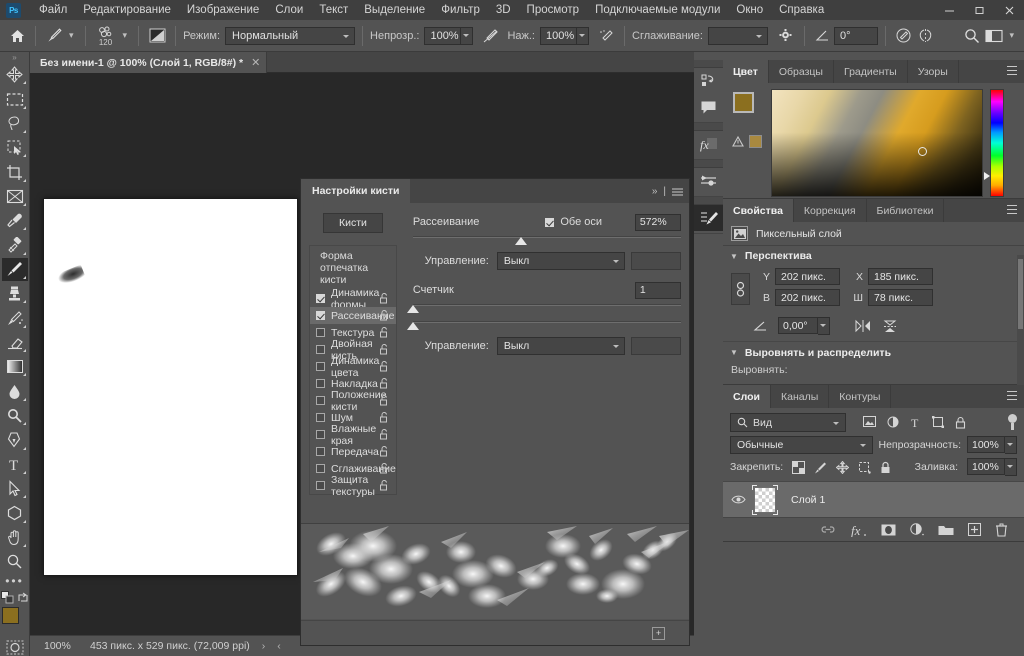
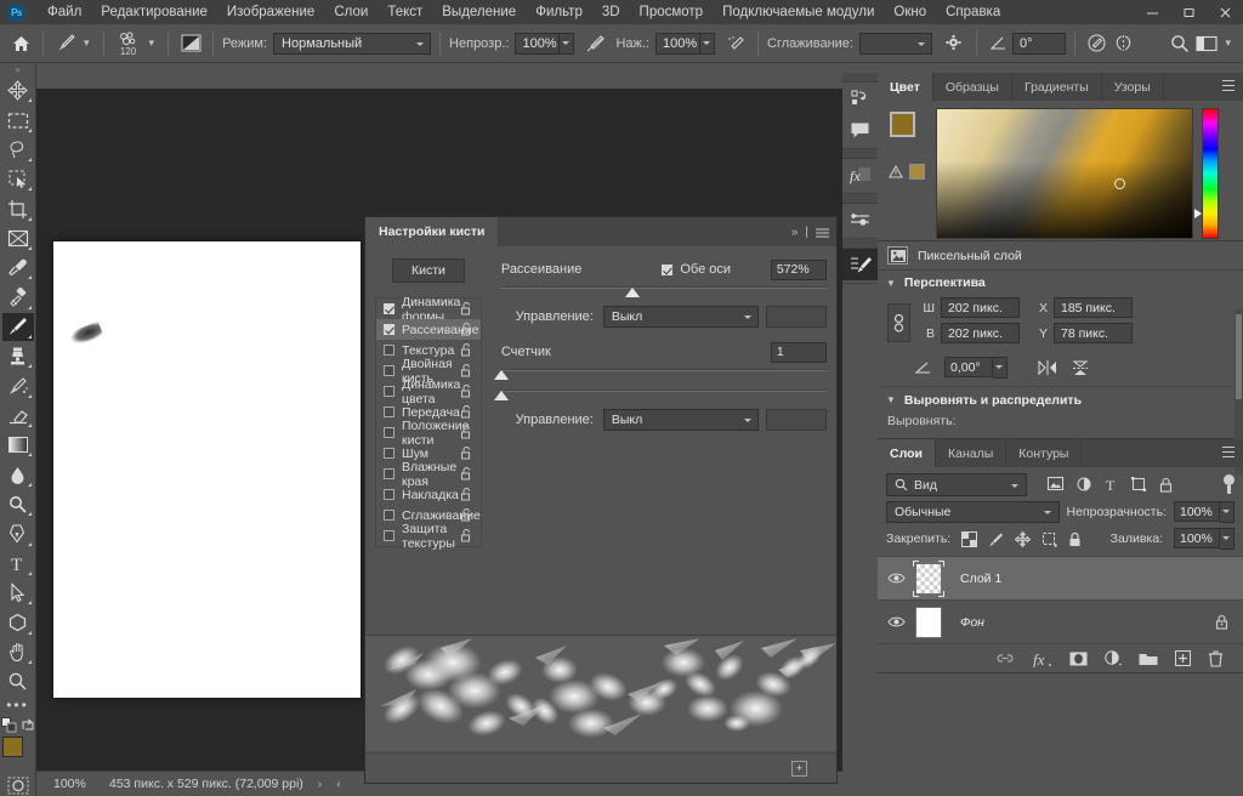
  Ps
  Файл
  Редактирование
  Изображение
  Слои
  Текст
  Выделение
  Фильтр
  3D
  Просмотр
  Подключаемые модули
  Окно
  Справка
  ▾
  120
  ▾
  Режим:
  Нормальный
  Непрозр.:
  100%
  Наж.:
  100%
  Сглаживание:
  0°
  ▾
  »
  T
  •••
- Без имени-1 @ 100% (Слой 1, RGB/8#) *
- ✕
  100%
  453 пикс. x 529 пикс. (72,009 ppi)
  ›
  ‹
  fx
  Настройки кисти
  »
  |
  Кисти
- Форма отпечатка кисти
  Динамика формы
  Рассеивае
  Текстура
  Двойная кисть
  Динамика цвета
- Накладка
+ Передача
  Положение кисти
  Шум
  Влажные края
- Передача
+ Накладка
  Сглаживаие
  Защита текстуры
  Рассеивание
  Обе оси
  572%
  Управление:
  Выкл
  Счетчик
  1
  Управление:
  Выкл
  +
  Цвет
  Образцы
  Градиенты
  Узоры
- Свойства
- Коррекция
- Библиотеки
  Пиксельный слой
  ▼
  Перспектива
- Y
+ Ш
  202 пикс.
  В
  202 пикс.
  X
  185 пикс.
- Ш
+ Y
  78 пикс.
  0,00°
  ▼
  Выровнять и распределить
  Выровнять:
  Слои
  Каналы
  Контуры
  Вид
  T
  Обычные
  Непрозрачность:
  100%
  Закрепить:
  Заливка:
  100%
  Слой 1
+ Фон
  fx
